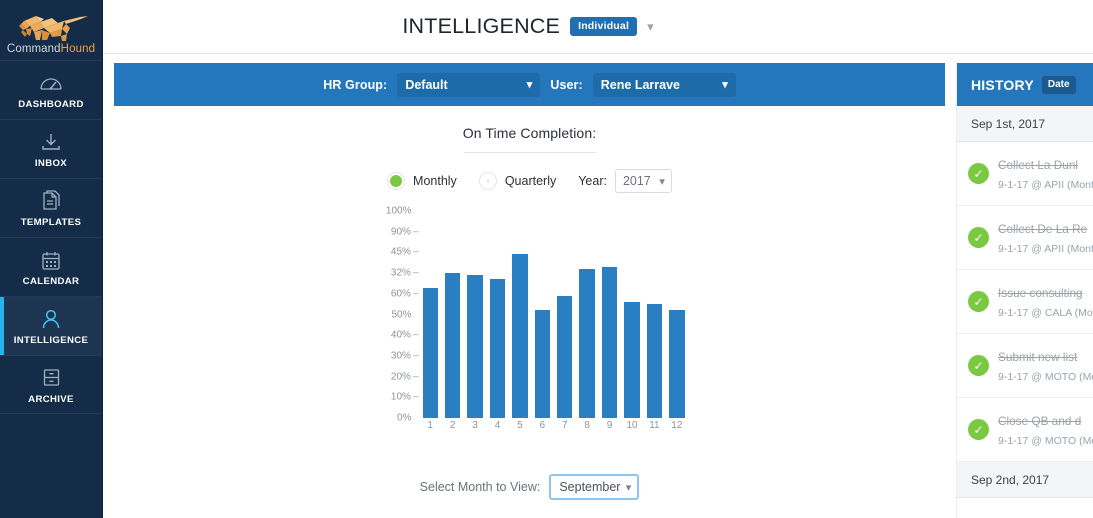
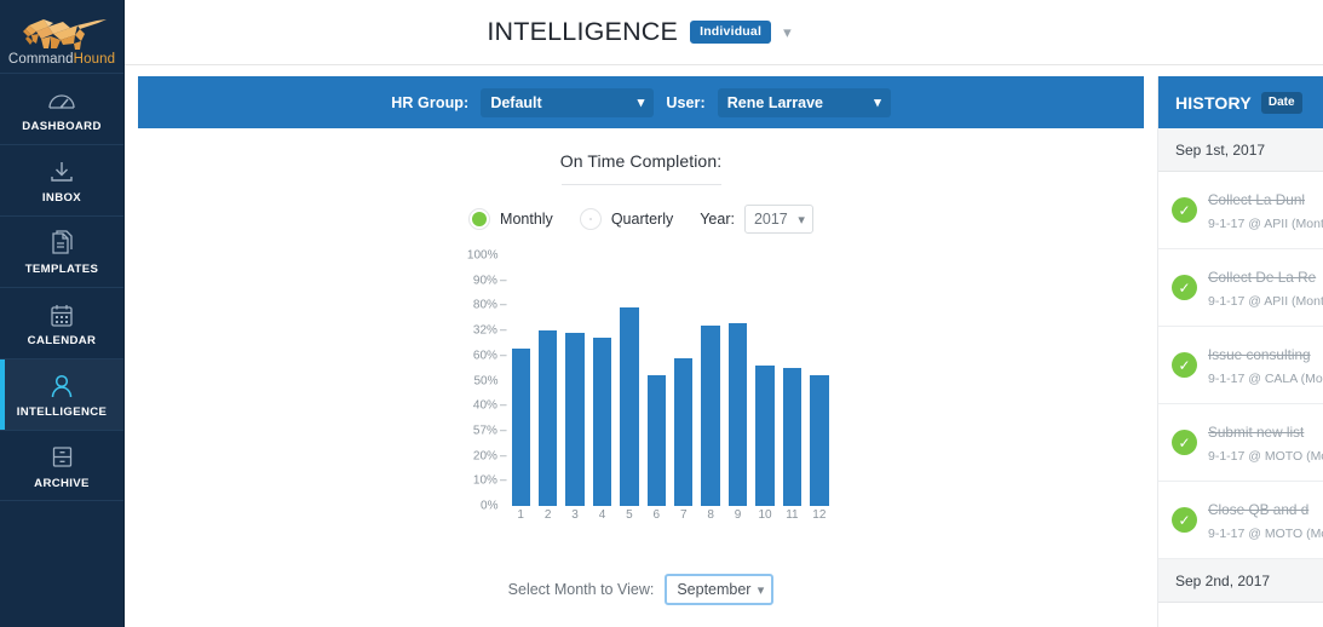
  CommandHound
  DASHBOARD
  INBOX
  TEMPLATES
  CALENDAR
  INTELLIGENCE
  ARCHIVE
  INTELLIGENCE
  Individual
  ▾
  HR Group:
  Default
  ▾
  User:
  Rene Larrave
  ▾
  On Time Completion:
  Monthly
  Quarterly
  Year:
  2017
  ▾
  100%
  90% –
- 45% –
+ 80% –
  32% –
  60% –
  50%
  40% –
- 30% –
+ 57% –
  20% –
  10% –
  0%
  1
  2
  3
  4
  5
  6
  7
  8
  9
  10
  11
  12
  Select Month to View:
  September
  ▾
  HISTORY
  Date
  Sep 1st, 2017
  ✓
  Collect La Dunl
  9-1-17 @ APII (Mont
  ✓
  Collect De La Re
  9-1-17 @ APII (Mont
  ✓
  Issue consulting
  9-1-17 @ CALA (Mo
  ✓
  Submit new list
  9-1-17 @ MOTO (M
  ✓
  Close QB and d
  9-1-17 @ MOTO (M
  Sep 2nd, 2017
